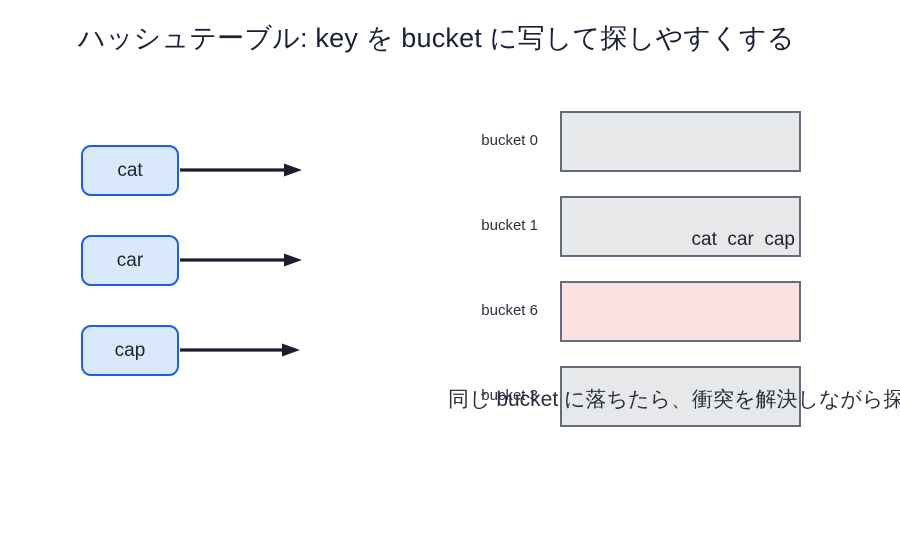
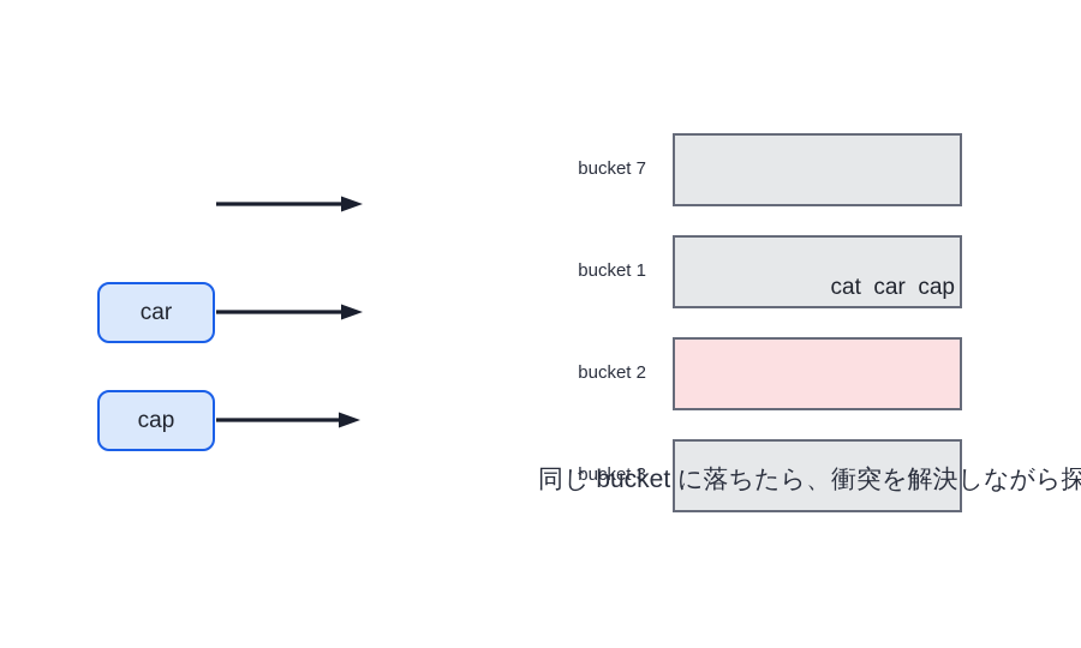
- ハッシュテーブル: key を bucket に写して探しやすくする
- cat
  car
  cap
- bucket 0
+ bucket 7
  bucket 1
- bucket 6
+ bucket 2
  bucket 3
  cat car cap
  同じ bucket に落ちたら、衝突を解決しながら探
